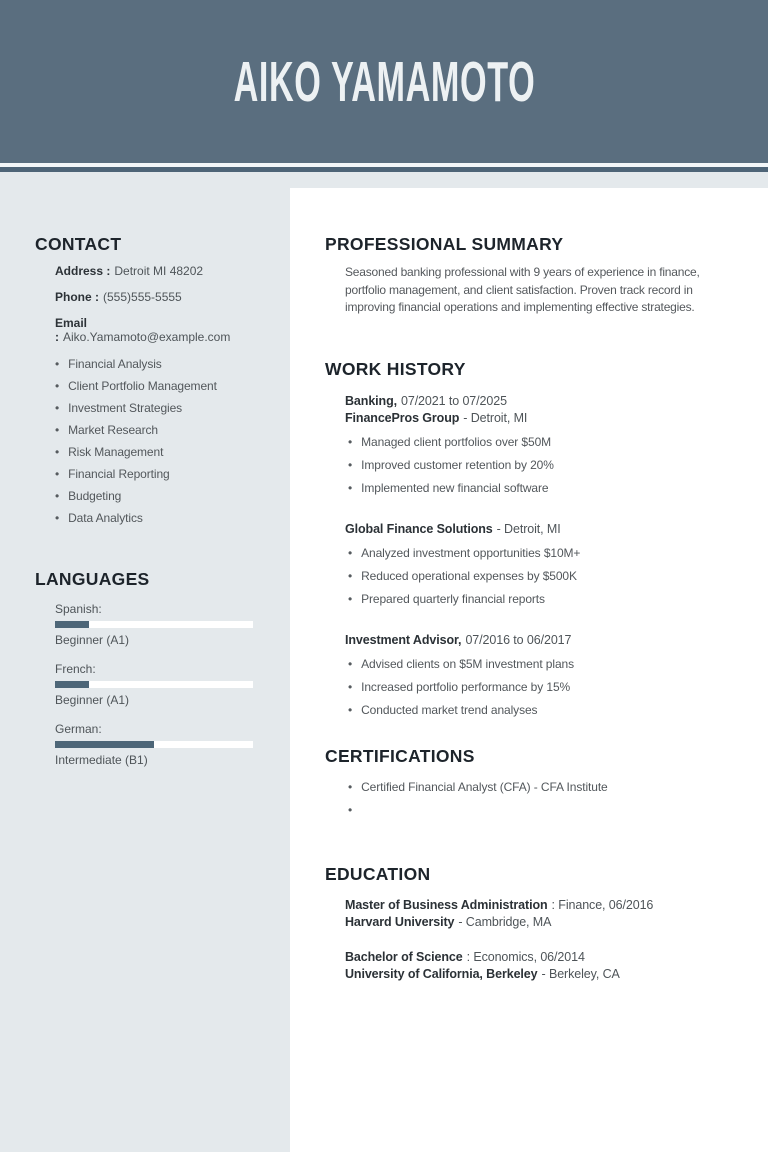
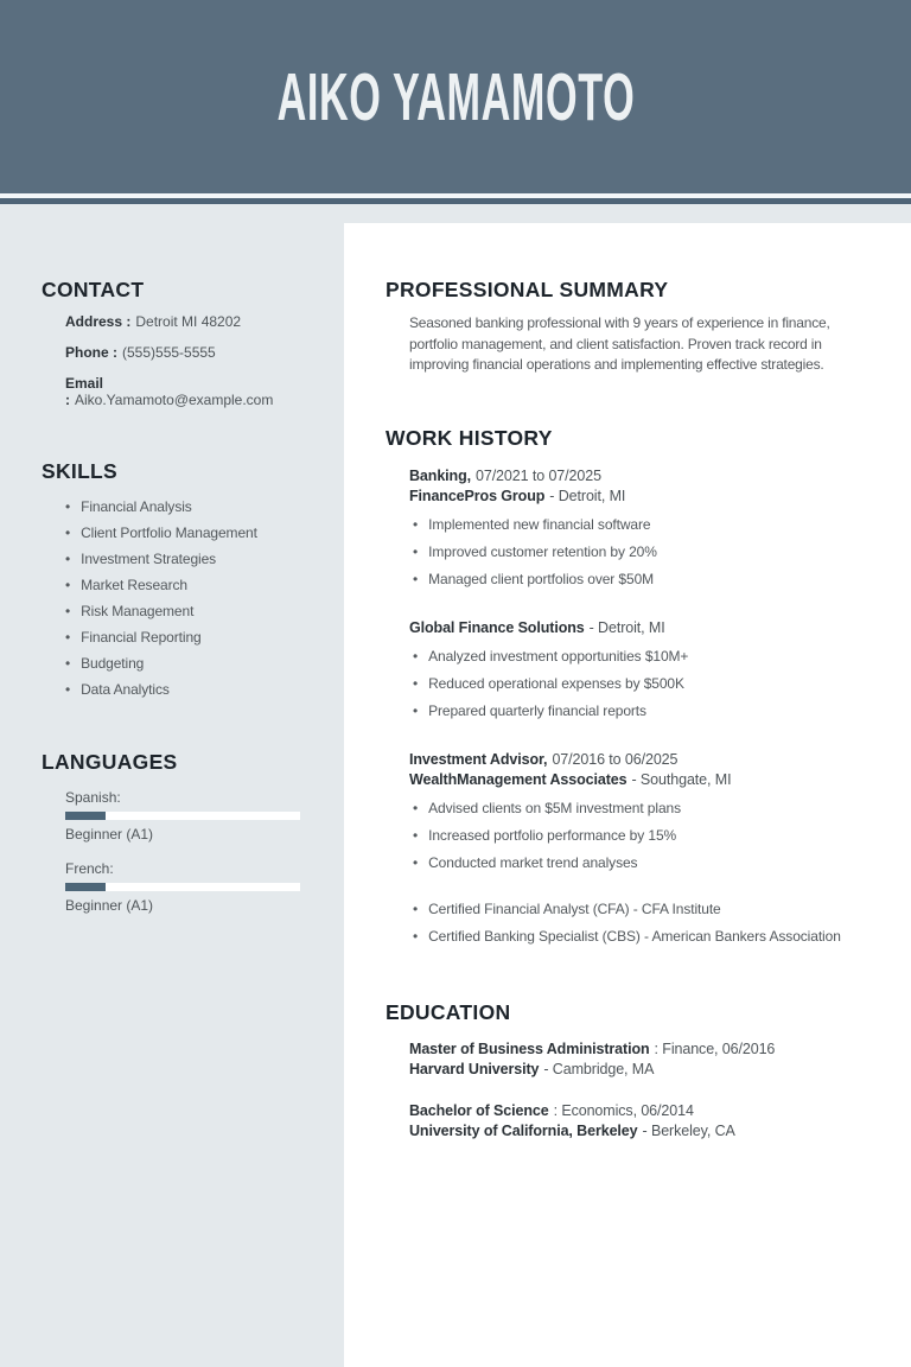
  AIKO YAMAMOTO
  CONTACT
  Address : Detroit MI 48202
  Phone : (555)555-5555
  Email : Aiko.Yamamoto@example.com
+ SKILLS
  •
  Financial Analysis
  •
  Client Portfolio Management
  •
  Investment Strategies
  •
  Market Research
  •
  Risk Management
  •
  Financial Reporting
  •
  Budgeting
  •
  Data Analytics
  LANGUAGES
  Spanish:
  Beginner (A1)
  French:
  Beginner (A1)
- German:
- Intermediate (B1)
  PROFESSIONAL SUMMARY
  Seasoned banking professional with 9 years of experience in finance, portfolio management, and client satisfaction. Proven track record in improving financial operations and implementing effective strategies.
  WORK HISTORY
  Banking, 07/2021 to 07/2025
  FinancePros Group - Detroit, MI
  •
- Managed client portfolios over $50M
+ Implemented new financial software
  •
  Improved customer retention by 20%
  •
- Implemented new financial software
+ Managed client portfolios over $50M
  Global Finance Solutions - Detroit, MI
  •
  Analyzed investment opportunities $10M+
  •
  Reduced operational expenses by $500K
  •
  Prepared quarterly financial reports
- Investment Advisor, 07/2016 to 06/2017
+ Investment Advisor, 07/2016 to 06/2025
+ WealthManagement Associates - Southgate, MI
  •
  Advised clients on $5M investment plans
  •
  Increased portfolio performance by 15%
  •
  Conducted market trend analyses
- CERTIFICATIONS
  •
  Certified Financial Analyst (CFA) - CFA Institute
  •
+ Certified Banking Specialist (CBS) - American Bankers Association
  EDUCATION
  Master of Business Administration : Finance, 06/2016
  Harvard University - Cambridge, MA
  Bachelor of Science : Economics, 06/2014
  University of California, Berkeley - Berkeley, CA
